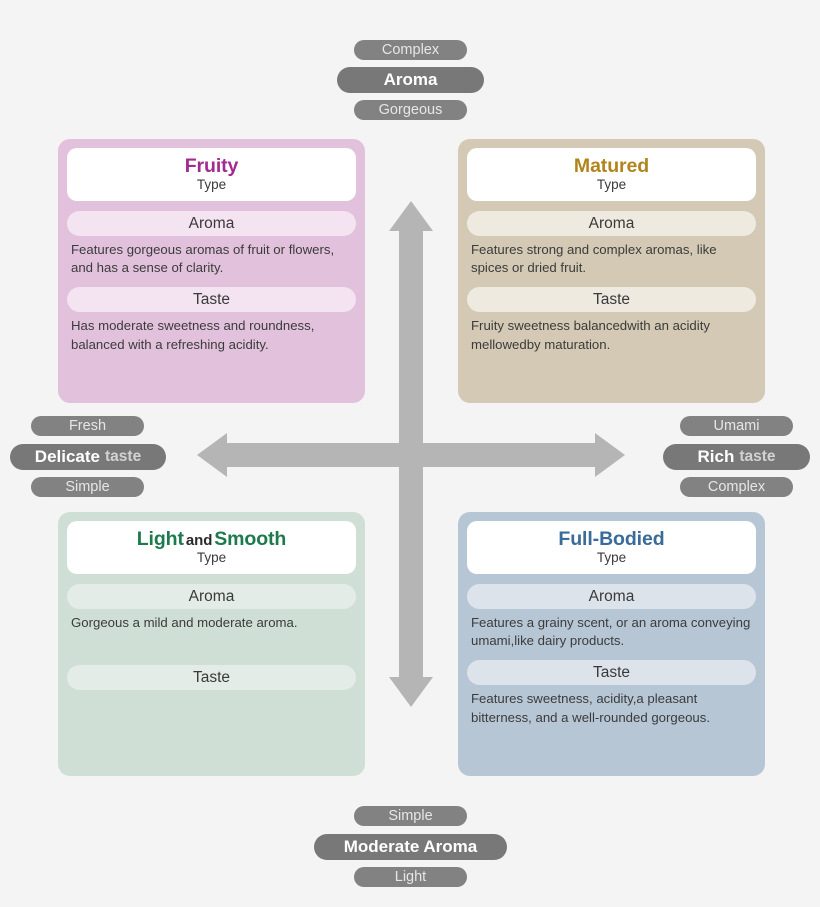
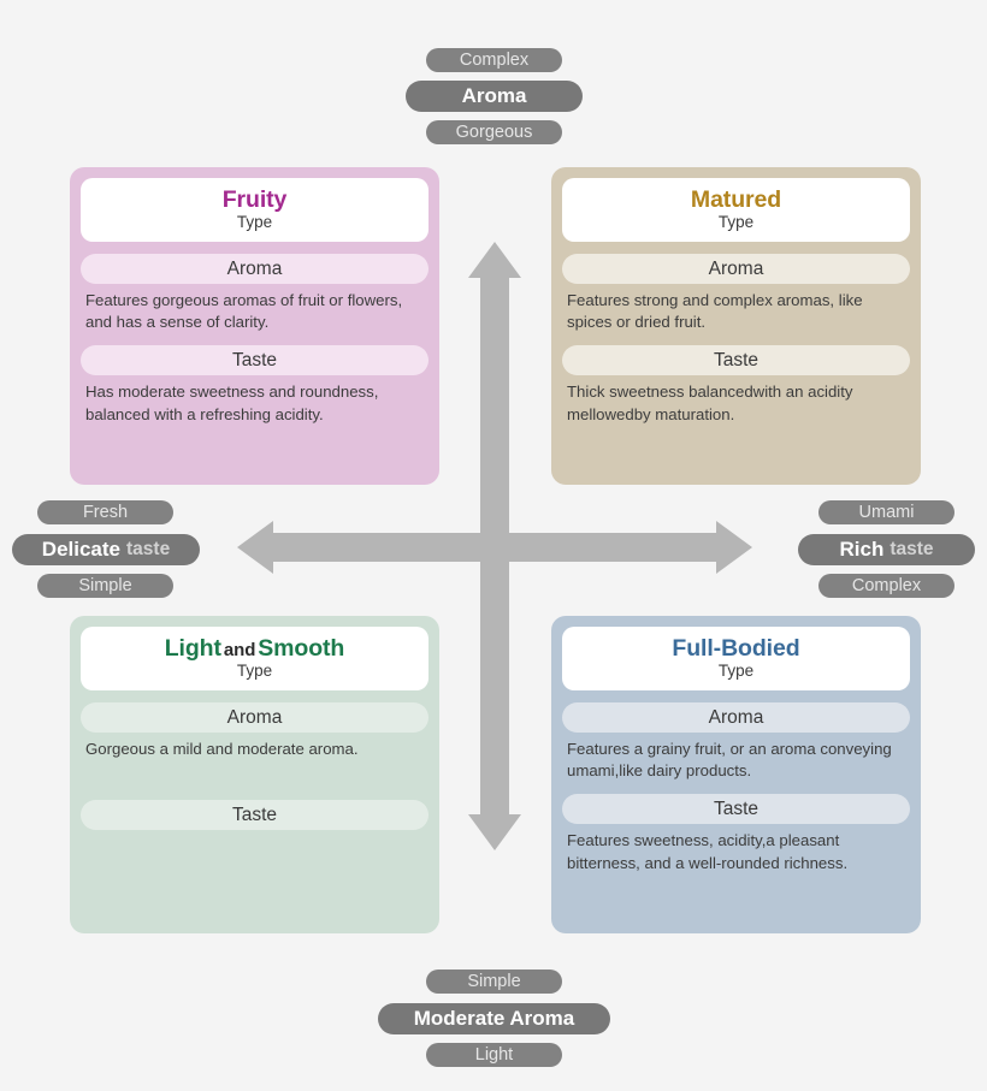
  Complex
  Aroma
  Gorgeous
  Simple
  Moderate Aroma
  Light
  Fresh
  Delicate
  taste
  Simple
  Umami
  Rich
  taste
  Complex
  Fruity
  Type
  Aroma
  Features gorgeous aromas of fruit or flowers, and has a sense of clarity.
  Taste
  Has moderate sweetness and roundness, balanced with a refreshing acidity.
  Matured
  Type
  Aroma
  Features strong and complex aromas, like spices or dried fruit.
  Taste
- Fruity sweetness balancedwith an acidity mellowedby maturation.
+ Thick sweetness balancedwith an acidity mellowedby maturation.
  LightandSmooth
  Type
  Aroma
  Gorgeous a mild and moderate aroma.
  Taste
  Full-Bodied
  Type
  Aroma
- Features a grainy scent, or an aroma conveying umami,like dairy products.
+ Features a grainy fruit, or an aroma conveying umami,like dairy products.
  Taste
- Features sweetness, acidity,a pleasant bitterness, and a well-rounded gorgeous.
+ Features sweetness, acidity,a pleasant bitterness, and a well-rounded richness.
